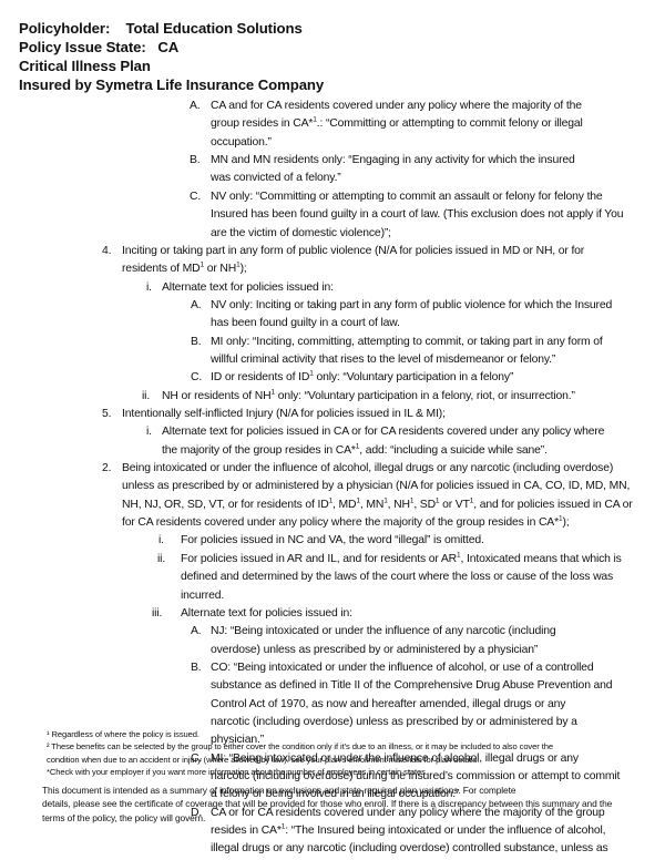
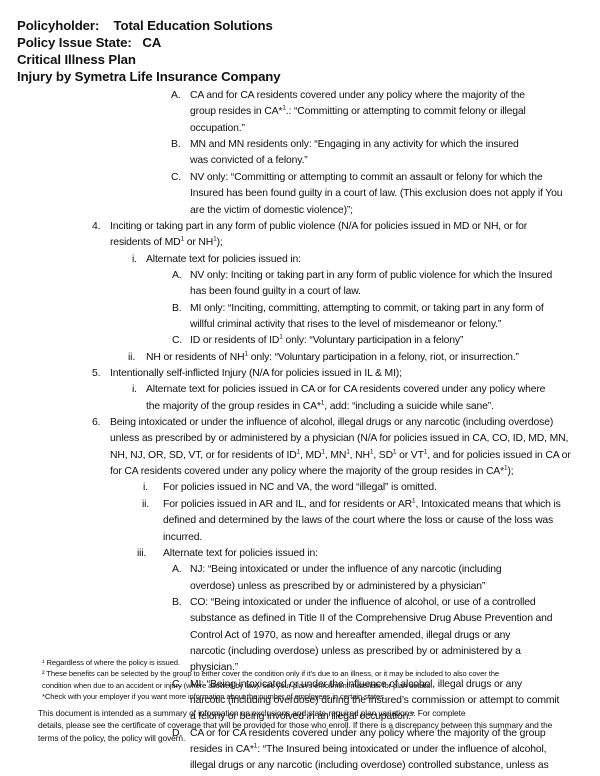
  Policyholder: Total Education Solutions
  Policy Issue State: CA
  Critical Illness Plan
- Insured by Symetra Life Insurance Company
+ Injury by Symetra Life Insurance Company
  A.
  CA and for CA residents covered under any policy where the majority of the
  group resides in CA* .: “Committing or attempting to commit felony or illegal
  occupation.”
  B.
  MN and MN residents only: “Engaging in any activity for which the insured
  was convicted of a felony.”
  C.
- NV only: “Committing or attempting to commit an assault or felony for felony the
+ NV only: “Committing or attempting to commit an assault or felony for which the
  Insured has been found guilty in a court of law. (This exclusion does not apply if You
  are the victim of domestic violence)”;
  4.
  Inciting or taking part in any form of public violence (N/A for policies issued in MD or NH, or for
  residents of MD or NH );
  i.
  Alternate text for policies issued in:
  A.
  NV only: Inciting or taking part in any form of public violence for which the Insured
  has been found guilty in a court of law.
  B.
  MI only: “Inciting, committing, attempting to commit, or taking part in any form of
  willful criminal activity that rises to the level of misdemeanor or felony.”
  C.
  ID or residents of ID only: “Voluntary participation in a felony”
  ii.
  NH or residents of NH only: “Voluntary participation in a felony, riot, or insurrection.”
  5.
  Intentionally self-inflicted Injury (N/A for policies issued in IL & MI);
  i.
  Alternate text for policies issued in CA or for CA residents covered under any policy where
  the majority of the group resides in CA* , add: “including a suicide while sane”.
- 2.
+ 6.
  Being intoxicated or under the influence of alcohol, illegal drugs or any narcotic (including overdose)
  unless as prescribed by or administered by a physician (N/A for policies issued in CA, CO, ID, MD, MN,
  NH, NJ, OR, SD, VT, or for residents of ID , MD , MN , NH , SD or VT , and for policies issued in CA or
  for CA residents covered under any policy where the majority of the group resides in CA* );
  i.
  For policies issued in NC and VA, the word “illegal” is omitted.
  ii.
  For policies issued in AR and IL, and for residents or AR , Intoxicated means that which is
  defined and determined by the laws of the court where the loss or cause of the loss was
  incurred.
  iii.
  Alternate text for policies issued in:
  A.
  NJ: “Being intoxicated or under the influence of any narcotic (including
  overdose) unless as prescribed by or administered by a physician”
  B.
  CO: “Being intoxicated or under the influence of alcohol, or use of a controlled
  substance as defined in Title II of the Comprehensive Drug Abuse Prevention and
  Control Act of 1970, as now and hereafter amended, illegal drugs or any
  narcotic (including overdose) unless as prescribed by or administered by a
  physician.”
  C.
  MI: “Being intoxicated or under the influence of alcohol, illegal drugs or any
  narcotic (including overdose) during the insured’s commission or attempt to commit
  a felony or being involved in an illegal occupation.”
  D.
  CA or for CA residents covered under any policy where the majority of the group
  resides in CA* : “The Insured being intoxicated or under the influence of alcohol,
  illegal drugs or any narcotic (including overdose) controlled substance, unless as
  ¹ Regardless of where the policy is issued.
  ² These benefits can be selected by the group to either cover the condition only if it’s due to an illness, or it may be included to also cover the
  condition when due to an accident or injury (where allowed by law). see your plan’s enrollment materials for plan details.
  *Check with your employer if you want more information about the number of employees in certain states.
  This document is intended as a summary of information on exclusions and state-required plan variations. For complete
  details, please see the certificate of coverage that will be provided for those who enroll. If there is a discrepancy between this summary and the
  terms of the policy, the policy will govern.
